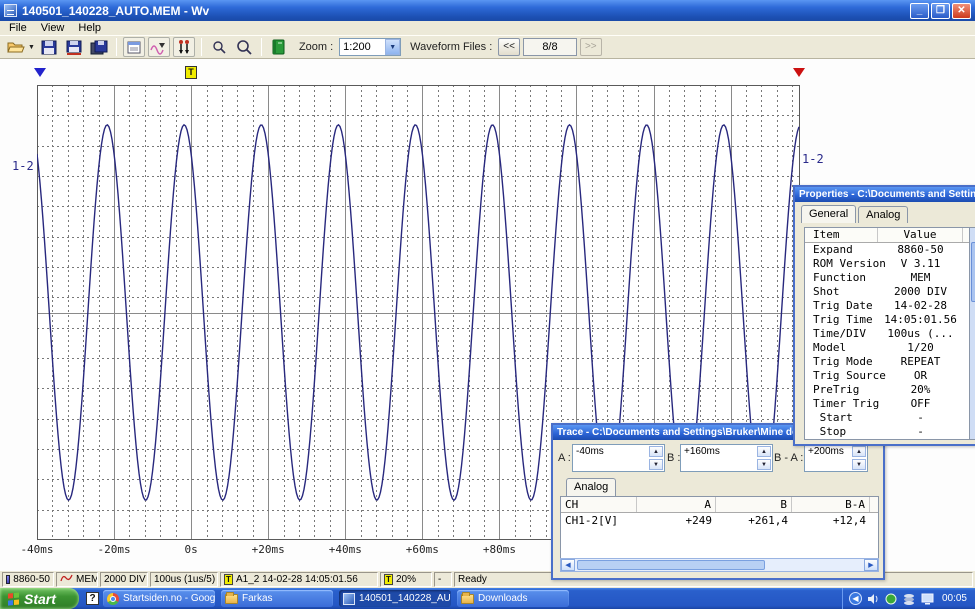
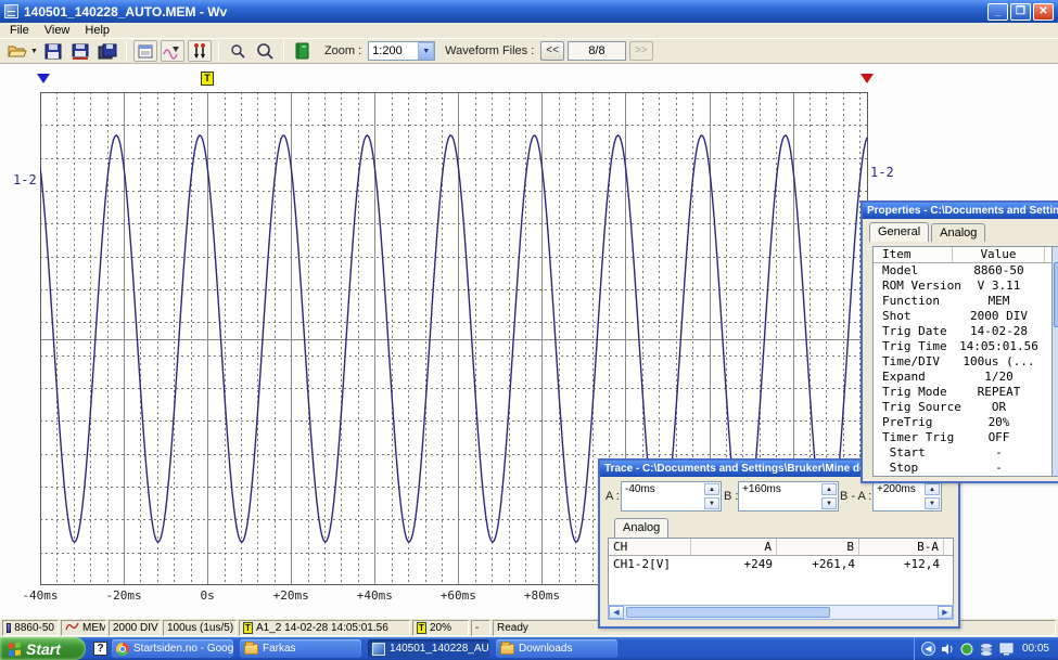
  140501_140228_AUTO.MEM - Wv
  _
  ❐
  ✕
  File
  View
  Help
  Zoom :
  1:200
  Waveform Files :
  <<
  8/8
  >>
  T
  1-2
  1-2
  -40ms
  -20ms
  0s
  +20ms
  +40ms
  +60ms
  +80ms
  Trace - C:\Documents and Settings\Bruker\Mine d
  A :
  -40ms
  B :
  +160ms
  B - A :
  +200ms
  Analog
  CH
  A
  B
  B-A
  CH1-2[V]
  +249
  +261,4
  +12,4
  Properties - C:\Documents and Settin
  General
  Analog
  Item
  Value
- Expand
+ Model
  8860-50
  ROM Version
  V 3.11
  Function
  MEM
  Shot
  2000 DIV
  Trig Date
  14-02-28
  Trig Time
  14:05:01.56
  Time/DIV
  100us (...
- Model
+ Expand
  1/20
  Trig Mode
  REPEAT
  Trig Source
  OR
  PreTrig
  20%
  Timer Trig
  OFF
  Start
  -
  Stop
  -
  8860-50
  MEM
  2000 DIV
  100us (1us/5)
  T
  A1_2 14-02-28 14:05:01.56
  T
  20%
  -
  Ready
  Start
  ?
  Startsiden.no - Goog
  Farkas
  140501_140228_AU
  Downloads
  ◀
  00:05
